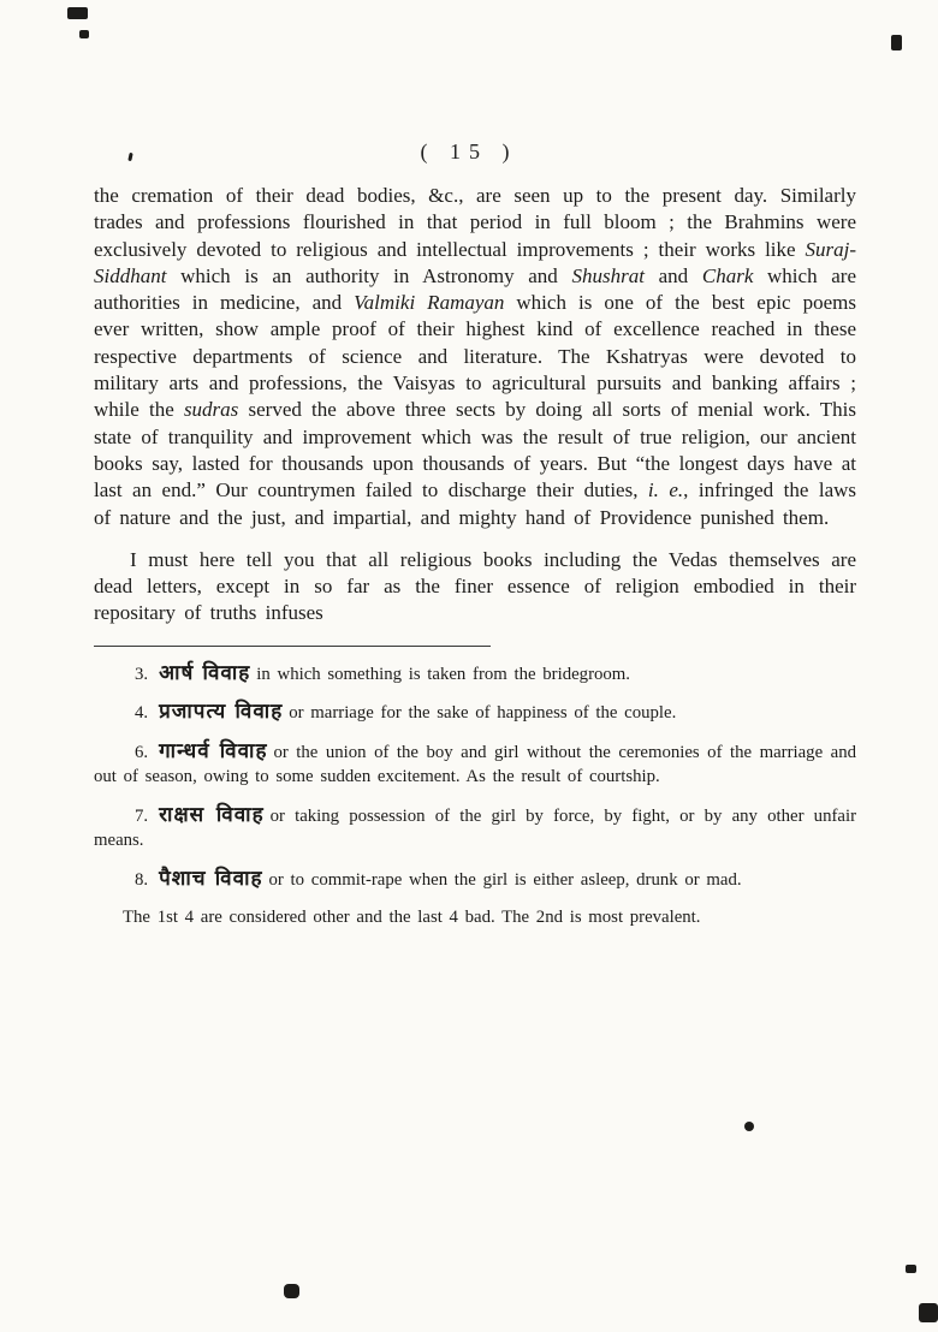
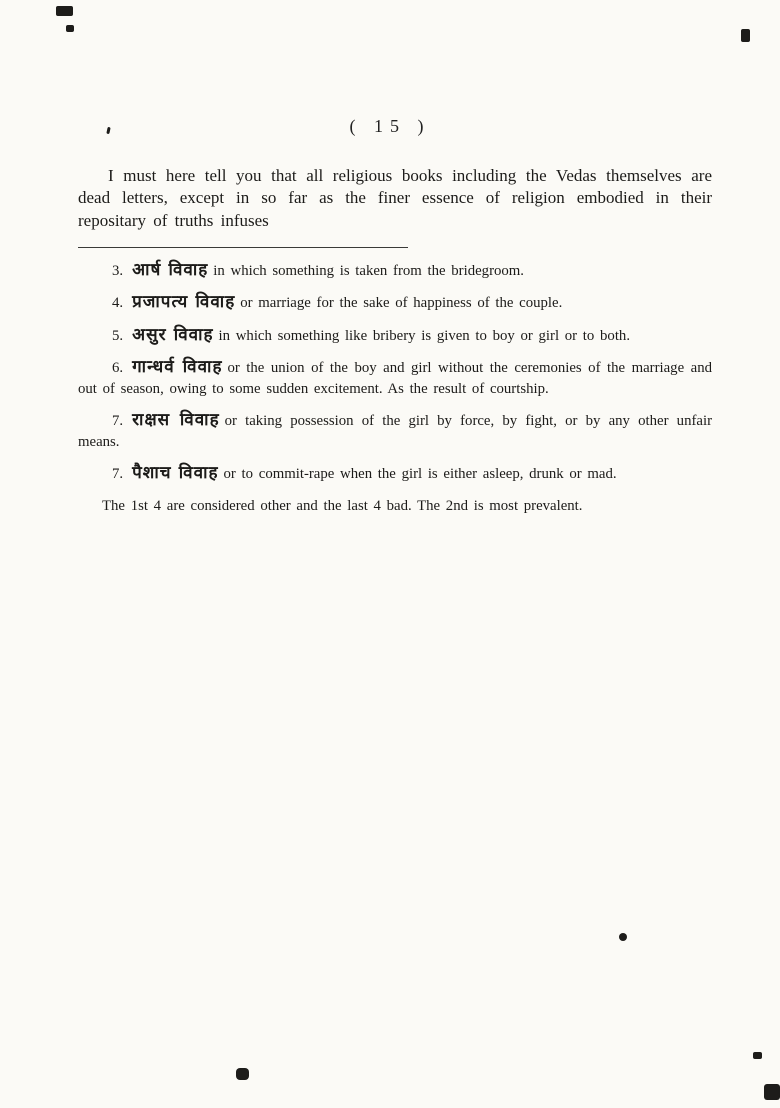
  ( 15 )
- the cremation of their dead bodies, &c., are seen up to the present day. Similarly trades and professions flourished in that period in full bloom ; the Brahmins were exclusively devoted to religious and intellectual improvements ; their works like Suraj-Siddhant which is an authority in Astronomy and Shushrat and Chark which are authorities in medicine, and Valmiki Ramayan which is one of the best epic poems ever written, show ample proof of their highest kind of excellence reached in these respective departments of science and literature. The Kshatryas were devoted to military arts and professions, the Vaisyas to agricultural pursuits and banking affairs ; while the sudras served the above three sects by doing all sorts of menial work. This state of tranquility and improvement which was the result of true religion, our ancient books say, lasted for thousands upon thousands of years. But “the longest days have at last an end.” Our countrymen failed to discharge their duties, i. e., infringed the laws of nature and the just, and impartial, and mighty hand of Providence punished them.
  I must here tell you that all religious books including the Vedas themselves are dead letters, except in so far as the finer essence of religion embodied in their repositary of truths infuses
  3. आर्ष विवाह in which something is taken from the bridegroom.
  4. प्रजापत्य विवाह or marriage for the sake of happiness of the couple.
+ 5. असुर विवाह in which something like bribery is given to boy or girl or to both.
  6. गान्धर्व विवाह or the union of the boy and girl without the ceremonies of the marriage and out of season, owing to some sudden excitement. As the result of courtship.
  7. राक्षस विवाह or taking possession of the girl by force, by fight, or by any other unfair means.
- 8. पैशाच विवाह or to commit-rape when the girl is either asleep, drunk or mad.
+ 7. पैशाच विवाह or to commit-rape when the girl is either asleep, drunk or mad.
  The 1st 4 are considered other and the last 4 bad. The 2nd is most prevalent.
